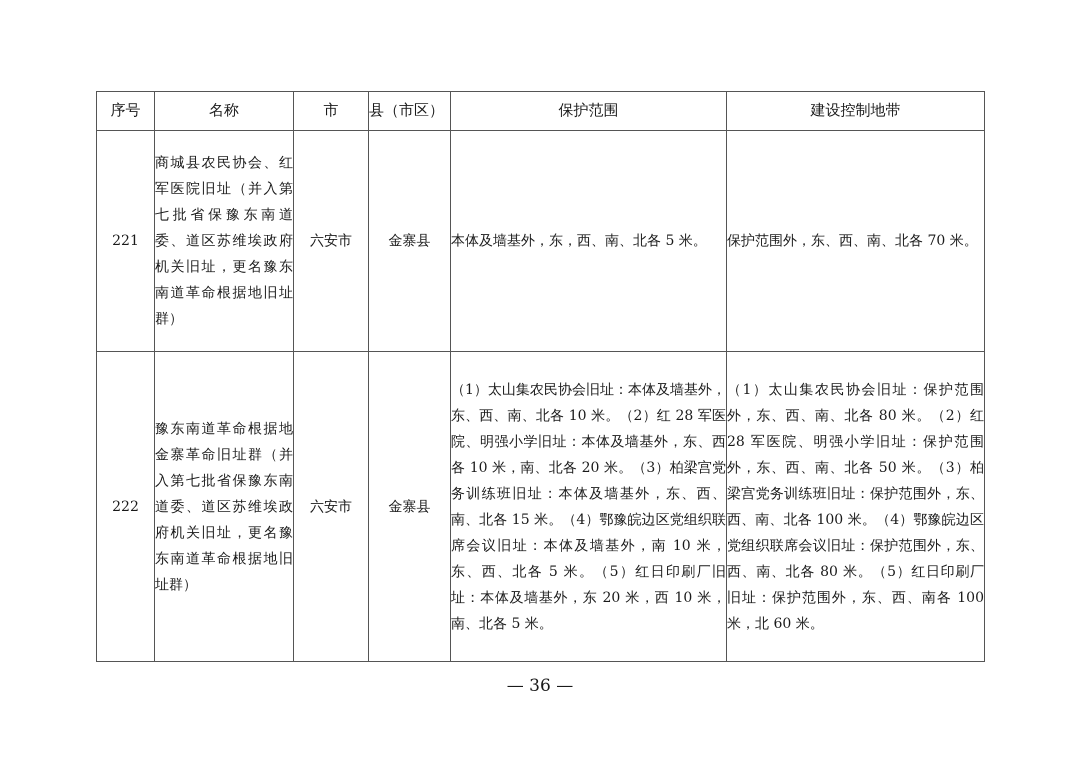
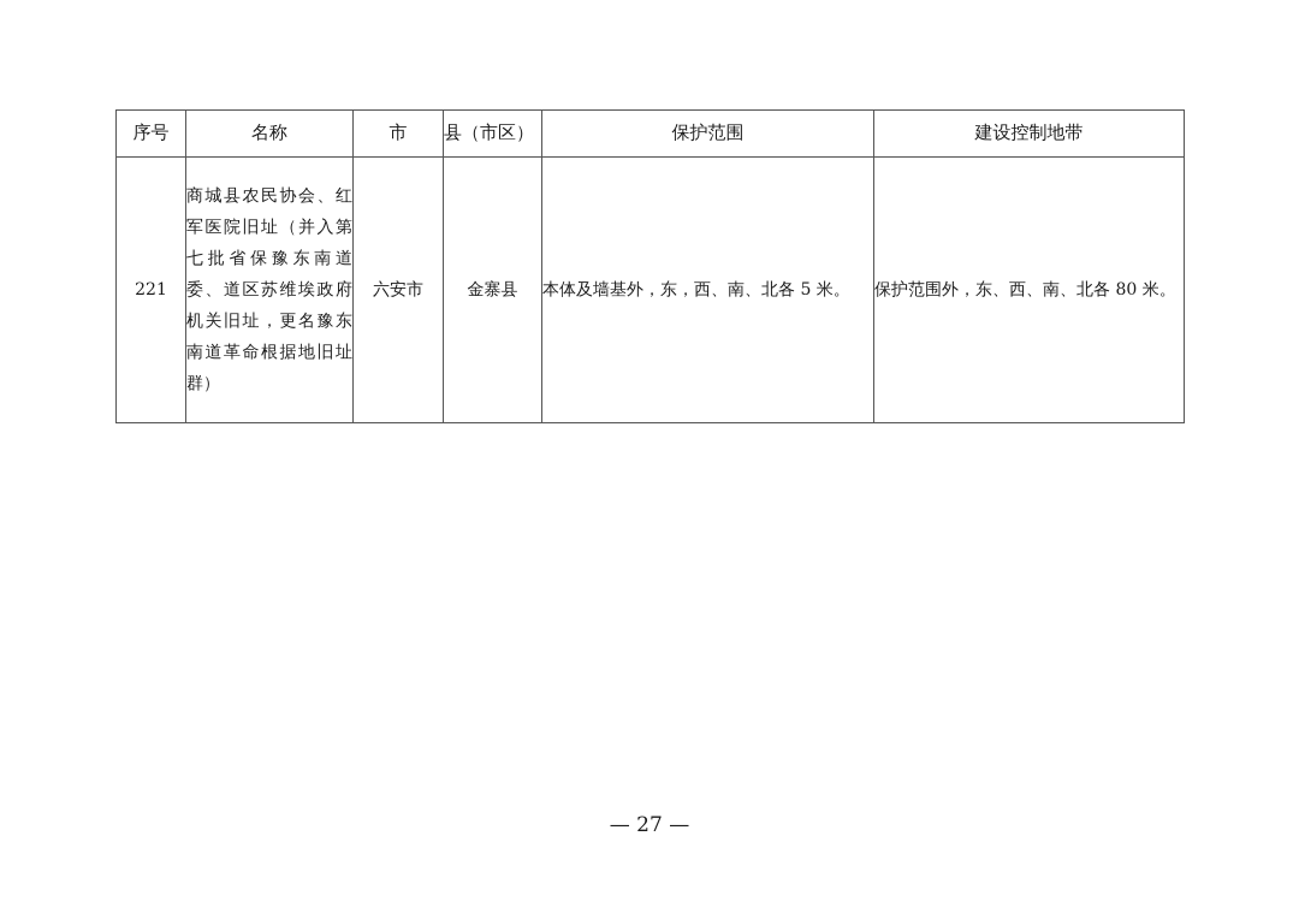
  序号	名称	市	县（市区）	保护范围	建设控制地带
- 221	商城县农民协会、红军医院旧址（并入第七批省保豫东南道委、道区苏维埃政府机关旧址，更名豫东南道革命根据地旧址群）	六安市	金寨县	本体及墙基外，东，西、南、北各 5 米。	保护范围外，东、西、南、北各 70 米。
+ 221	商城县农民协会、红军医院旧址（并入第七批省保豫东南道委、道区苏维埃政府机关旧址，更名豫东南道革命根据地旧址群）	六安市	金寨县	本体及墙基外，东，西、南、北各 5 米。	保护范围外，东、西、南、北各 80 米。
- 222	豫东南道革命根据地金寨革命旧址群（并入第七批省保豫东南道委、道区苏维埃政府机关旧址，更名豫东南道革命根据地旧址群）	六安市	金寨县	（1）太山集农民协会旧址：本体及墙基外，东、西、南、北各 10 米。（2）红 28 军医院、明强小学旧址：本体及墙基外，东、西各 10 米，南、北各 20 米。（3）柏梁宫党务训练班旧址：本体及墙基外，东、西、南、北各 15 米。（4）鄂豫皖边区党组织联席会议旧址：本体及墙基外，南 10 米，东、西、北各 5 米。（5）红日印刷厂旧址：本体及墙基外，东 20 米，西 10 米，南、北各 5 米。	（1）太山集农民协会旧址：保护范围外，东、西、南、北各 80 米。（2）红 28 军医院、明强小学旧址：保护范围外，东、西、南、北各 50 米。（3）柏梁宫党务训练班旧址：保护范围外，东、西、南、北各 100 米。（4）鄂豫皖边区党组织联席会议旧址：保护范围外，东、西、南、北各 80 米。（5）红日印刷厂旧址：保护范围外，东、西、南各 100 米，北 60 米。
- — 36 —
+ — 27 —
